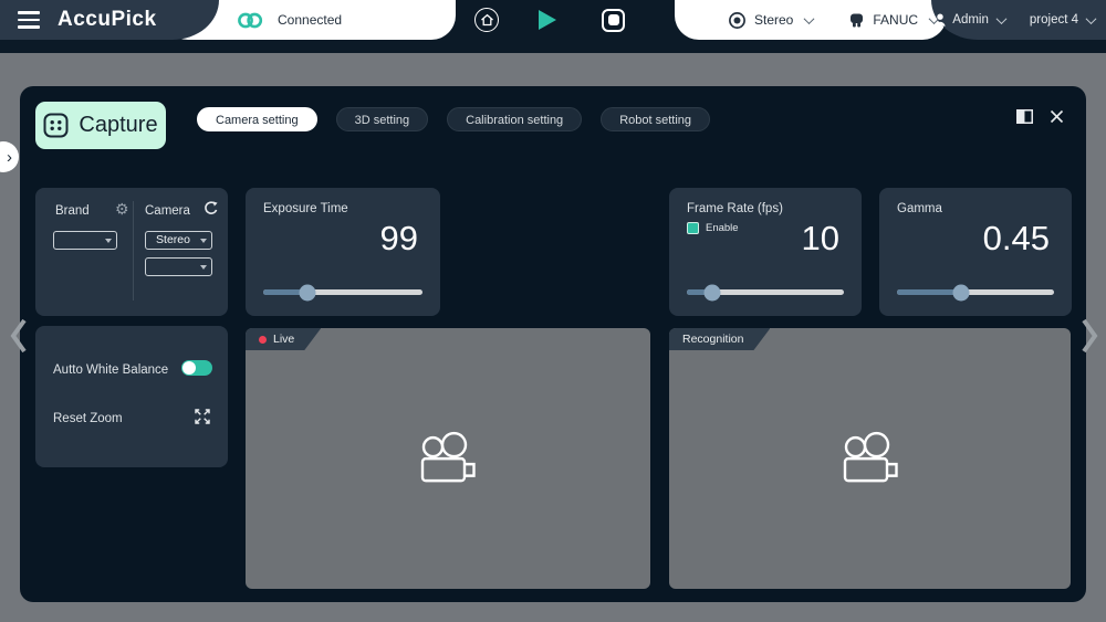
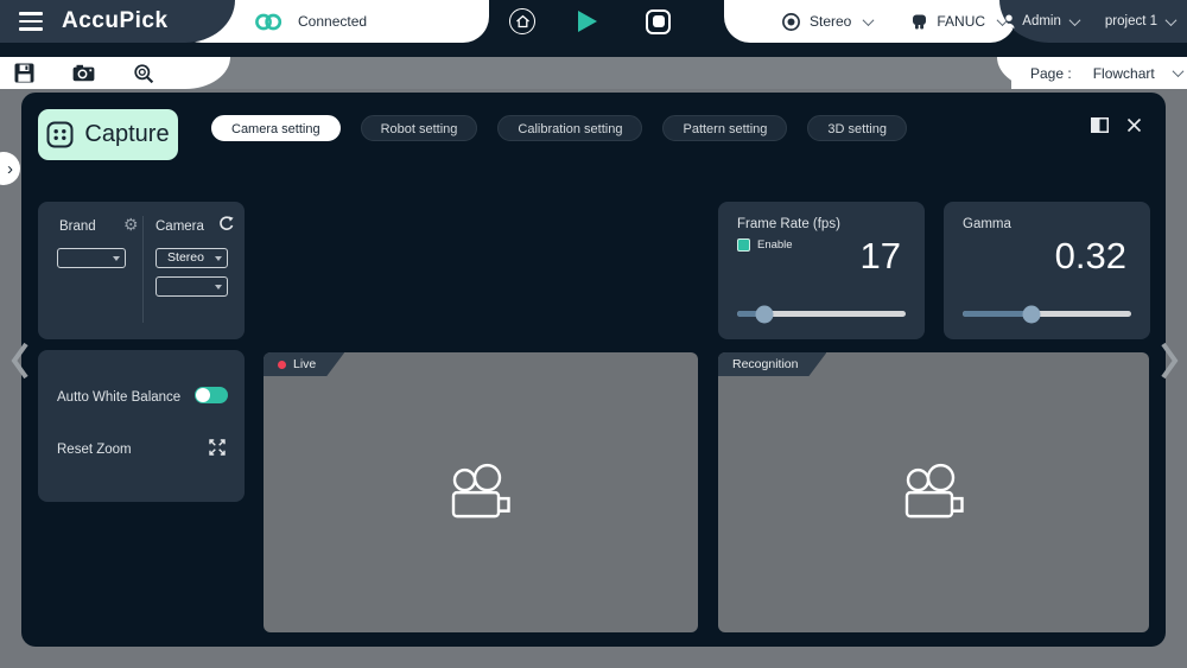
  Connected
  Stereo
  FANUC
  AccuPick
  Admin
- project 4
+ project 1
+ Page :
+ Flowchart
  ›
  Capture
  Camera setting
- 3D setting
+ Robot setting
  Calibration setting
+ Pattern setting
- Robot setting
+ 3D setting
  Brand
  ⚙
  Camera
  Stereo
- Exposure Time
- 99
  Frame Rate (fps)
  Enable
- 10
+ 17
  Gamma
- 0.45
+ 0.32
  Autto White Balance
  Reset Zoom
  Live
  Recognition
